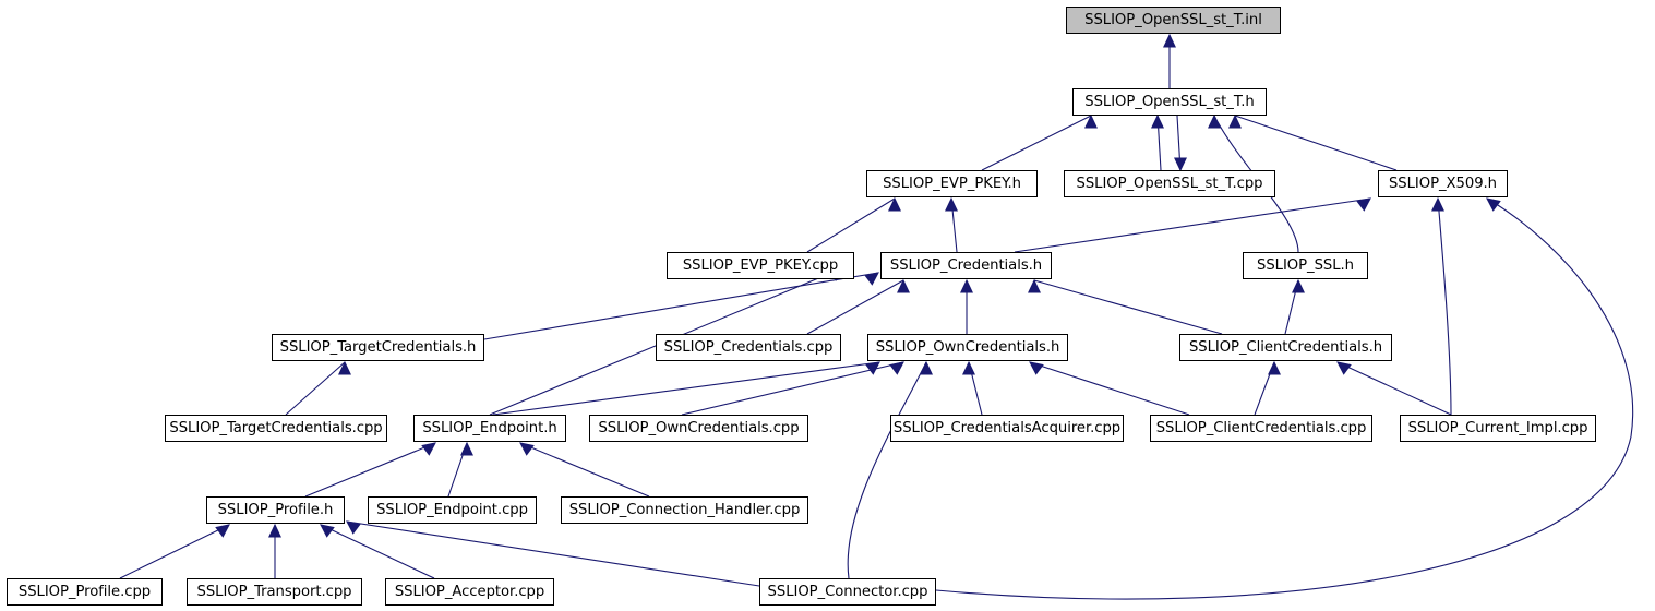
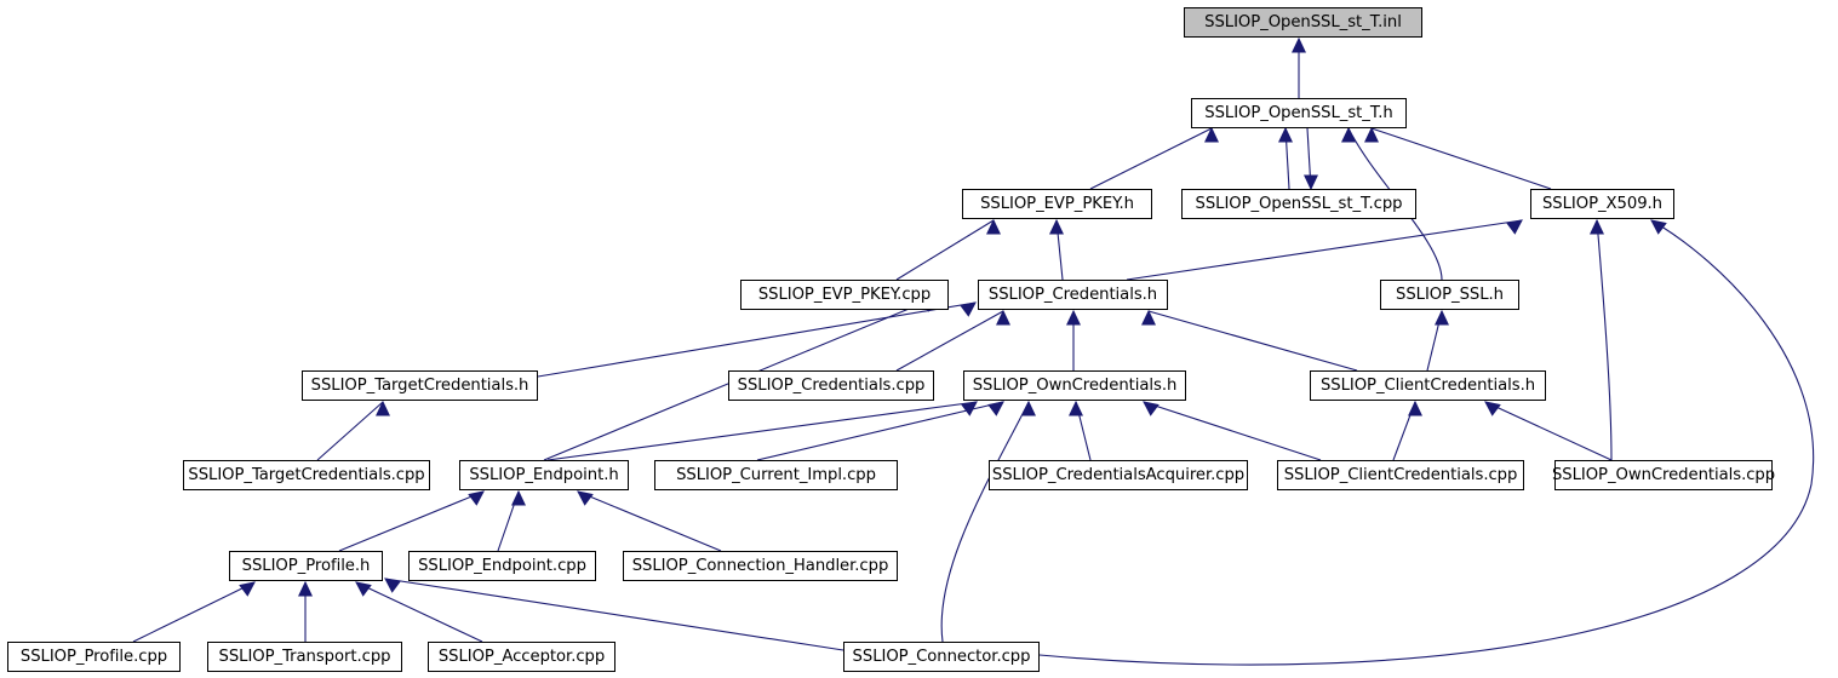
  SSLIOP_OpenSSL_st_T.inl
  SSLIOP_OpenSSL_st_T.h
  SSLIOP_EVP_PKEY.h
  SSLIOP_OpenSSL_st_T.cpp
  SSLIOP_X509.h
  SSLIOP_EVP_PKEY.cpp
  SSLIOP_Credentials.h
  SSLIOP_SSL.h
  SSLIOP_TargetCredentials.h
  SSLIOP_Credentials.cpp
  SSLIOP_OwnCredentials.h
  SSLIOP_ClientCredentials.h
  SSLIOP_TargetCredentials.cpp
  SSLIOP_Endpoint.h
- SSLIOP_OwnCredentials.cpp
+ SSLIOP_Current_Impl.cpp
  SSLIOP_CredentialsAcquirer.cpp
  SSLIOP_ClientCredentials.cpp
- SSLIOP_Current_Impl.cpp
+ SSLIOP_OwnCredentials.cpp
  SSLIOP_Profile.h
  SSLIOP_Endpoint.cpp
  SSLIOP_Connection_Handler.cpp
  SSLIOP_Profile.cpp
  SSLIOP_Transport.cpp
  SSLIOP_Acceptor.cpp
  SSLIOP_Connector.cpp
